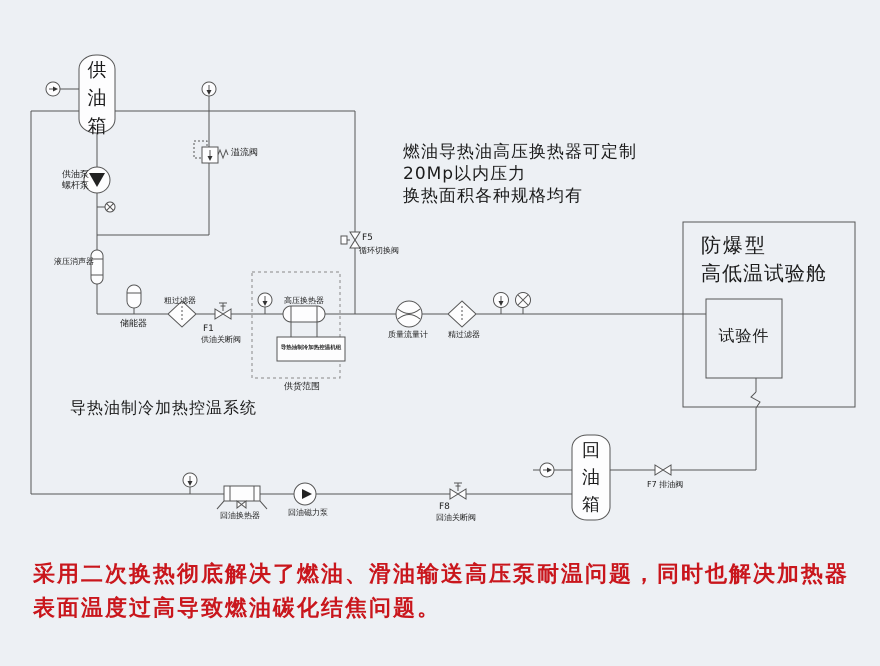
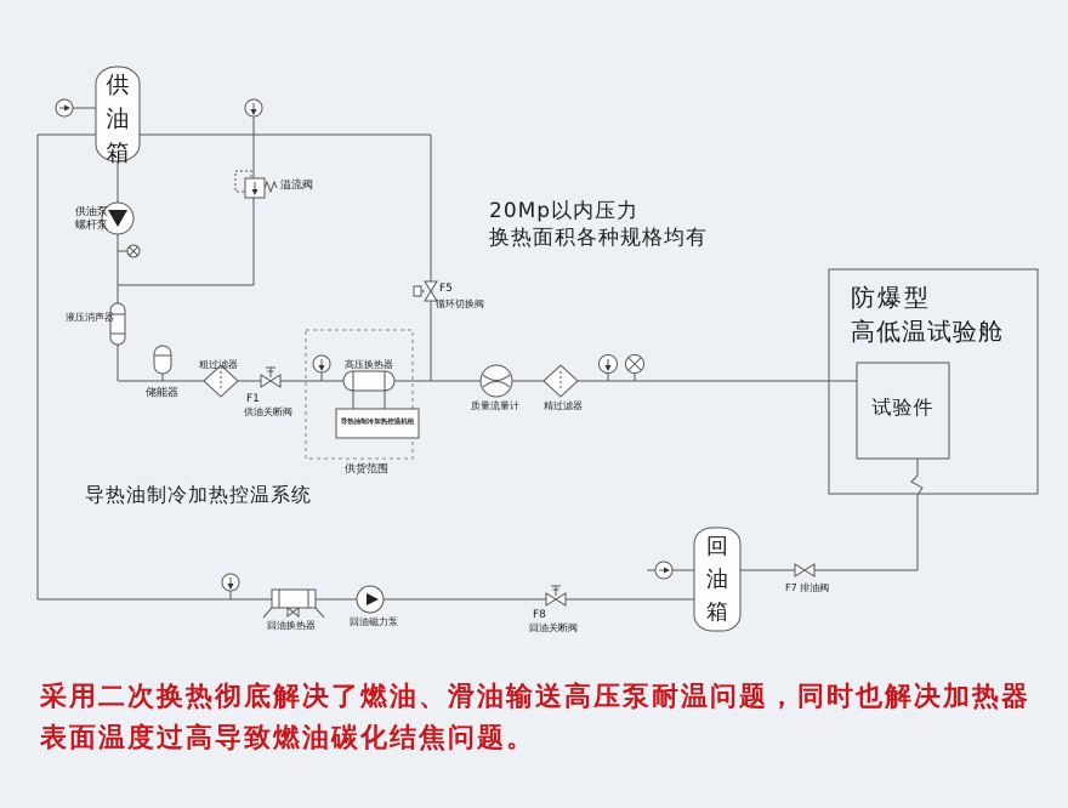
  供油箱
  供油泵
  螺杆泵
  溢流阀
  液压消声器
  储能器
  粗过滤器
  F1
  供油关断阀
  高压换热器
  供货范围
  F5
  循环切换阀
- 燃油导热油高压换热器可定制
  20Mp以内压力
  换热面积各种规格均有
  质量流量计
  精过滤器
  防爆型
  高低温试验舱
  试验件
  F7 排油阀
  回油箱
  F8
  回油关断阀
  回油换热器
  回油磁力泵
  导热油制冷加热控温系统
  采用二次换热彻底解决了燃油、滑油输送高压泵耐温问题，同时也解决加热器
  表面温度过高导致燃油碳化结焦问题。
